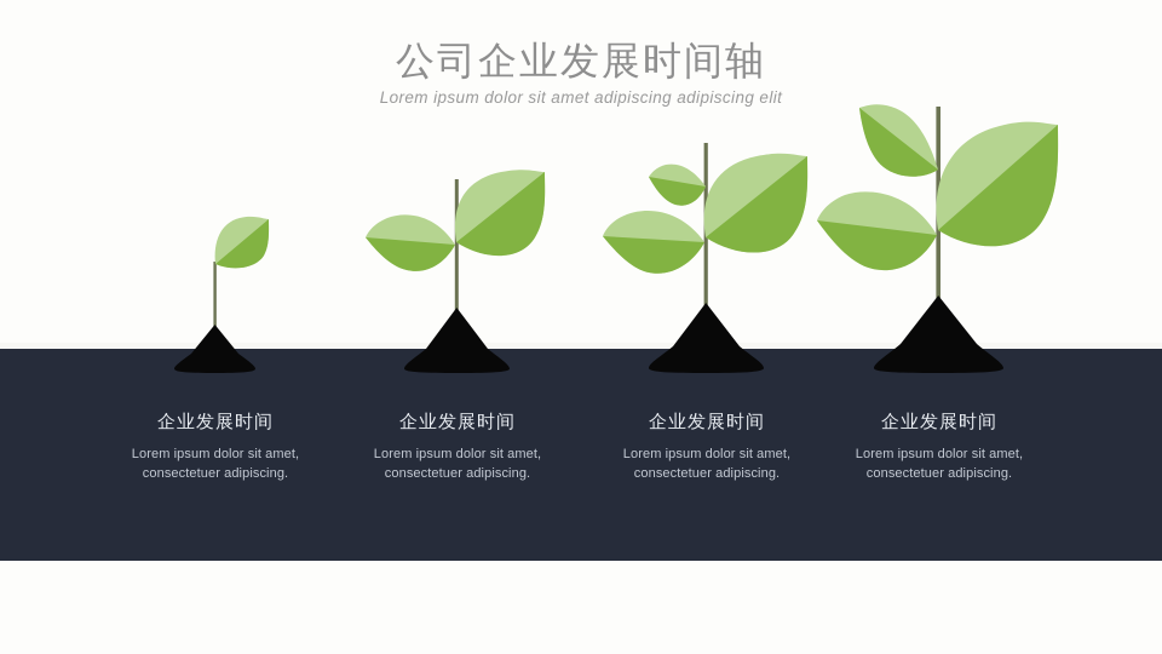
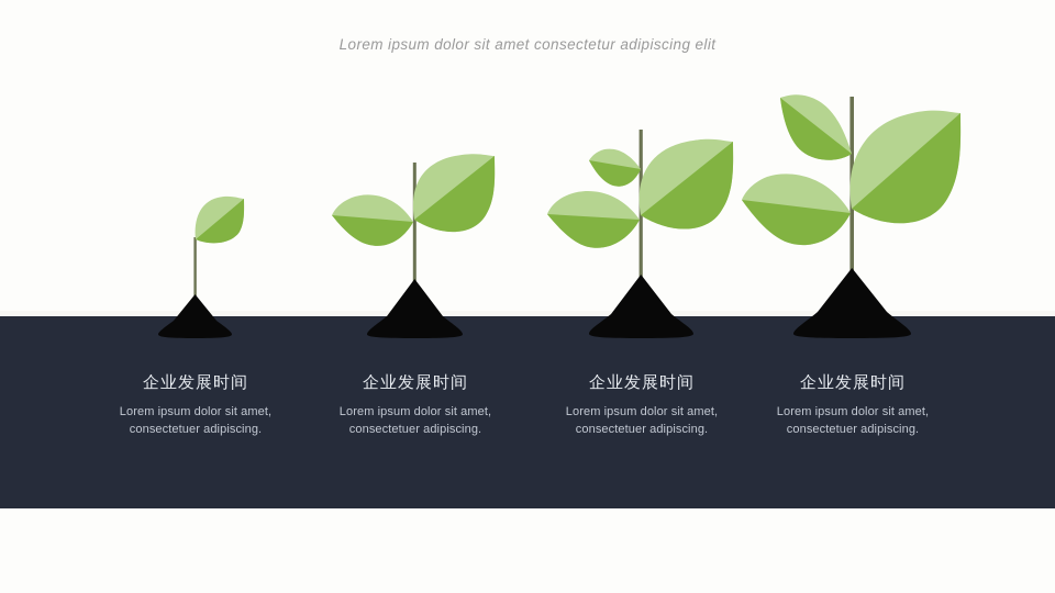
- 公司企业发展时间轴
- Lorem ipsum dolor sit amet adipiscing adipiscing elit
+ Lorem ipsum dolor sit amet consectetur adipiscing elit
  企业发展时间
  Lorem ipsum dolor sit amet, consectetuer adipiscing.
  企业发展时间
  Lorem ipsum dolor sit amet, consectetuer adipiscing.
  企业发展时间
  Lorem ipsum dolor sit amet, consectetuer adipiscing.
  企业发展时间
  Lorem ipsum dolor sit amet, consectetuer adipiscing.
